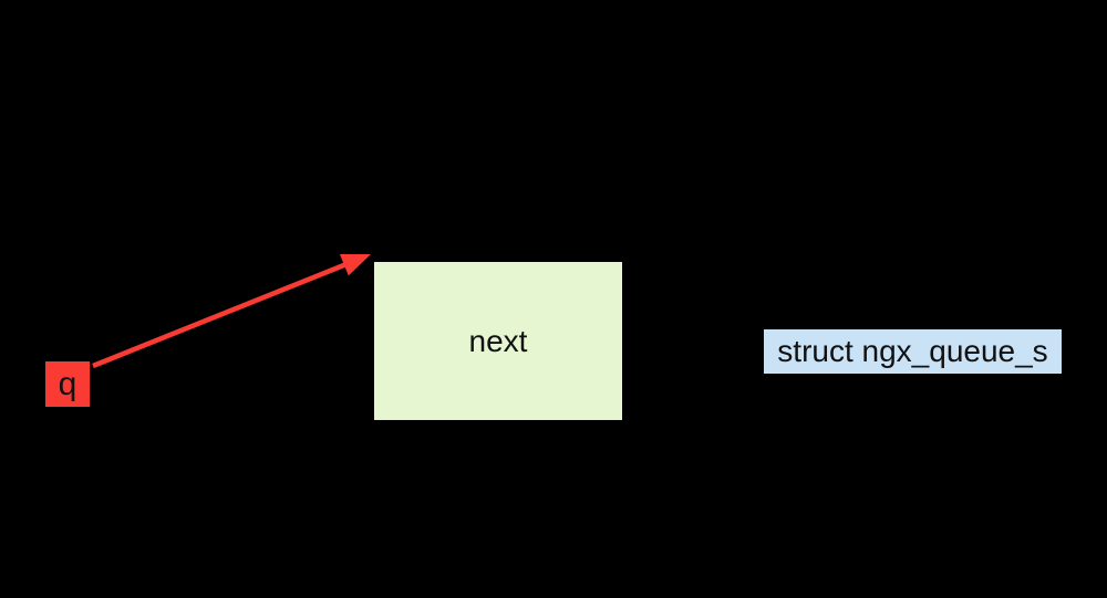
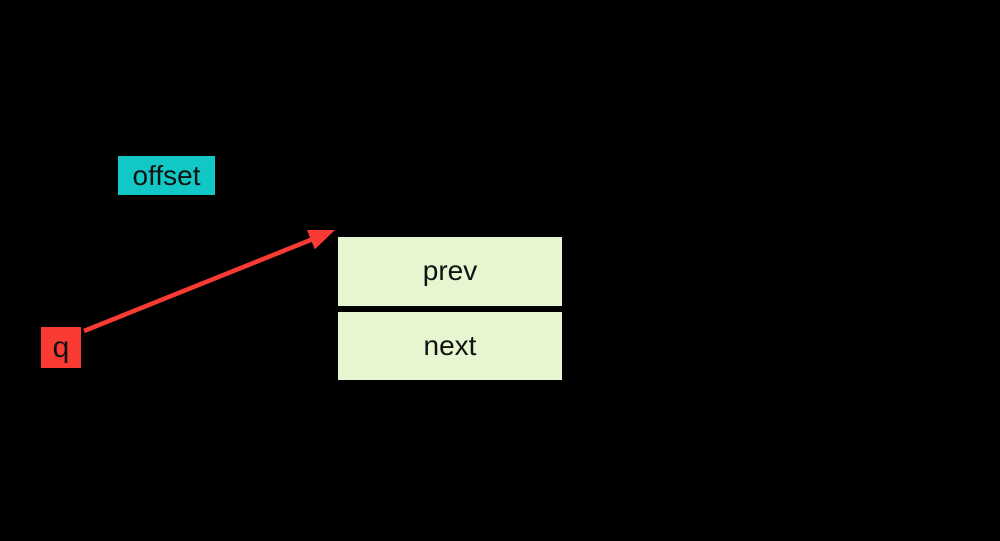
+ offset
  q
+ prev
  next
- struct ngx_queue_s
